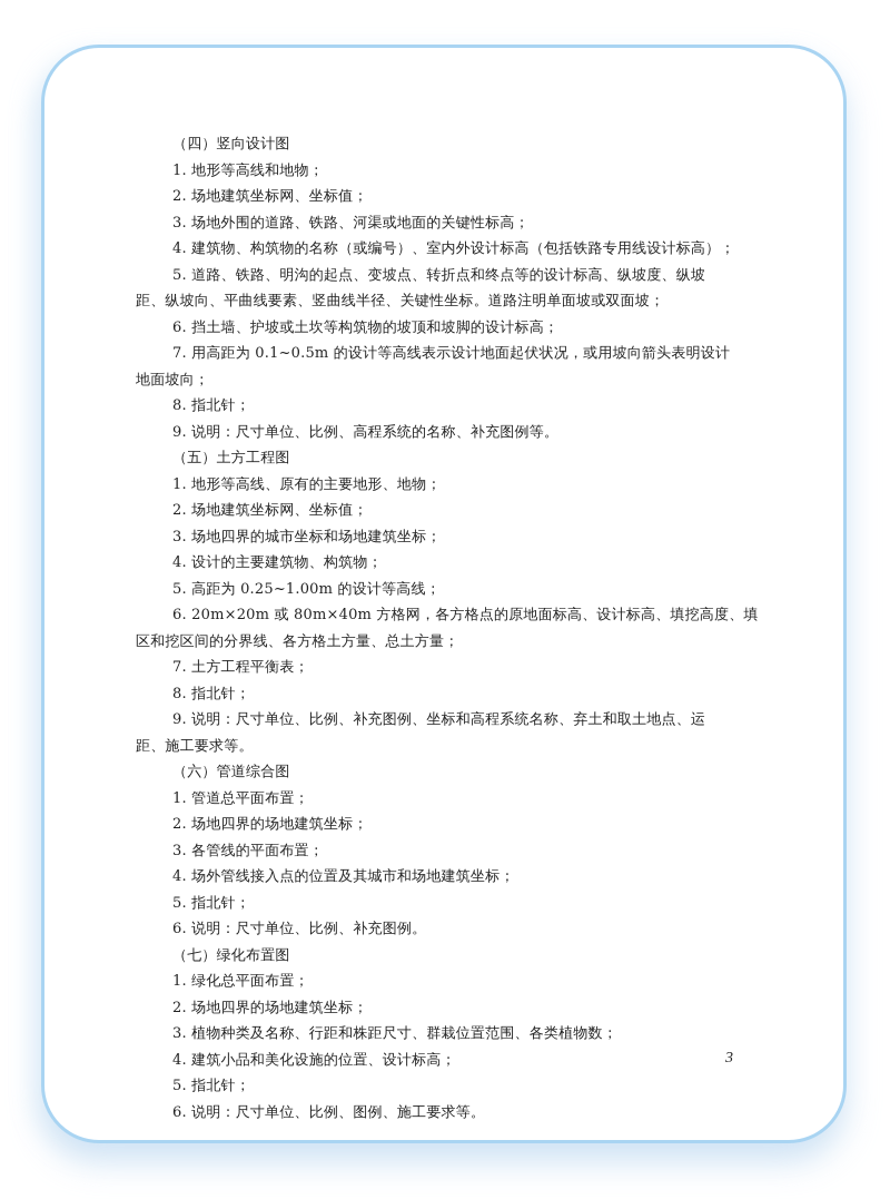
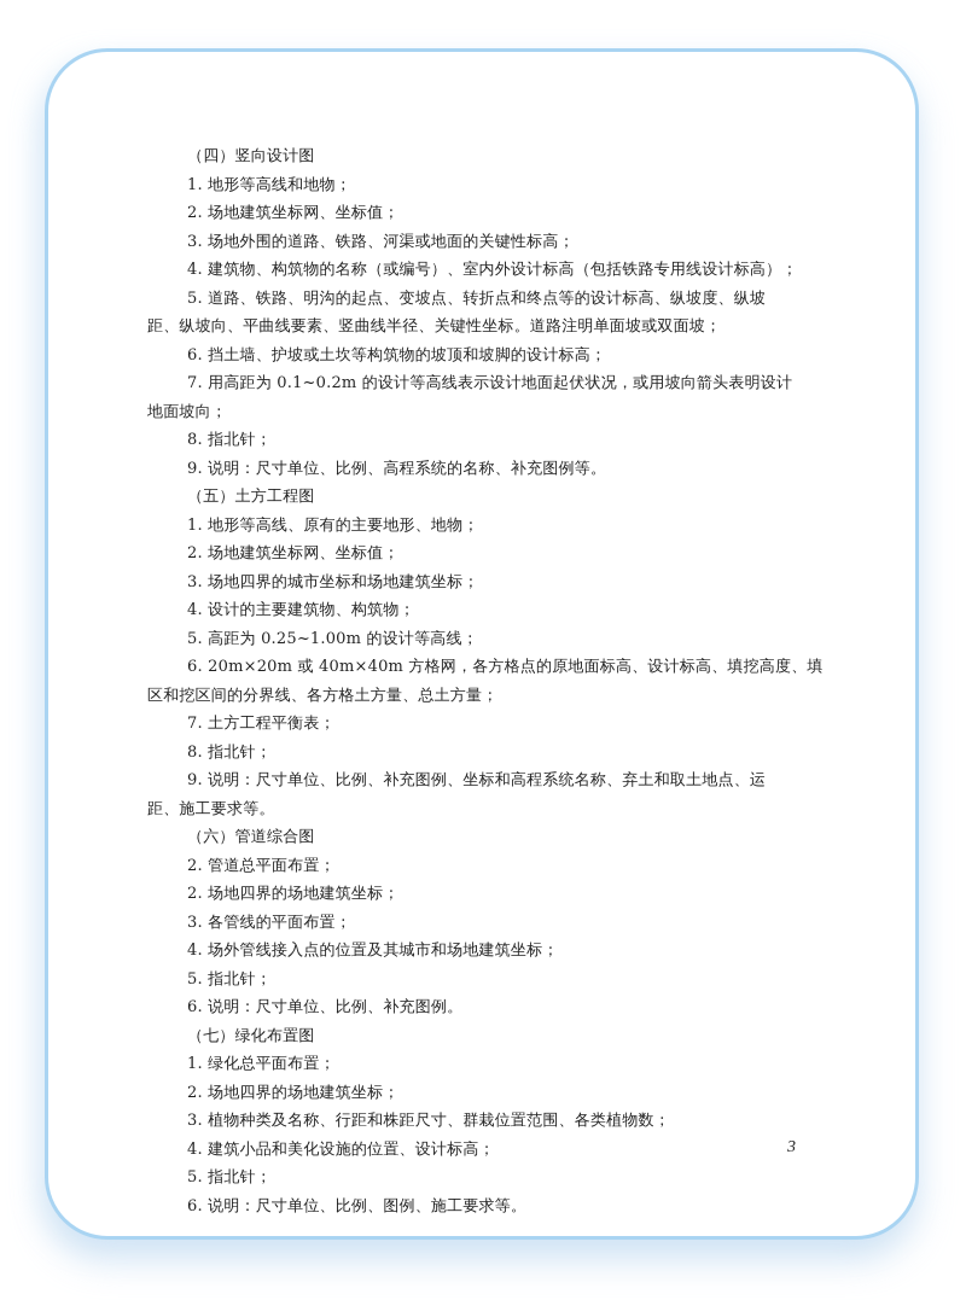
  （四）竖向设计图
  1. 地形等高线和地物；
  2. 场地建筑坐标网、坐标值；
  3. 场地外围的道路、铁路、河渠或地面的关键性标高；
  4. 建筑物、构筑物的名称（或编号）、室内外设计标高（包括铁路专用线设计标高）；
  5. 道路、铁路、明沟的起点、变坡点、转折点和终点等的设计标高、纵坡度、纵坡
  距、纵坡向、平曲线要素、竖曲线半径、关键性坐标。道路注明单面坡或双面坡；
  6. 挡土墙、护坡或土坎等构筑物的坡顶和坡脚的设计标高；
- 7. 用高距为 0.1~0.5m 的设计等高线表示设计地面起伏状况，或用坡向箭头表明设计
+ 7. 用高距为 0.1~0.2m 的设计等高线表示设计地面起伏状况，或用坡向箭头表明设计
  地面坡向；
  8. 指北针；
  9. 说明：尺寸单位、比例、高程系统的名称、补充图例等。
  （五）土方工程图
  1. 地形等高线、原有的主要地形、地物；
  2. 场地建筑坐标网、坐标值；
  3. 场地四界的城市坐标和场地建筑坐标；
  4. 设计的主要建筑物、构筑物；
  5. 高距为 0.25~1.00m 的设计等高线；
- 6. 20m×20m 或 80m×40m 方格网，各方格点的原地面标高、设计标高、填挖高度、填
+ 6. 20m×20m 或 40m×40m 方格网，各方格点的原地面标高、设计标高、填挖高度、填
  区和挖区间的分界线、各方格土方量、总土方量；
  7. 土方工程平衡表；
  8. 指北针；
  9. 说明：尺寸单位、比例、补充图例、坐标和高程系统名称、弃土和取土地点、运
  距、施工要求等。
  （六）管道综合图
- 1. 管道总平面布置；
+ 2. 管道总平面布置；
  2. 场地四界的场地建筑坐标；
  3. 各管线的平面布置；
  4. 场外管线接入点的位置及其城市和场地建筑坐标；
  5. 指北针；
  6. 说明：尺寸单位、比例、补充图例。
  （七）绿化布置图
  1. 绿化总平面布置；
  2. 场地四界的场地建筑坐标；
  3. 植物种类及名称、行距和株距尺寸、群栽位置范围、各类植物数；
  4. 建筑小品和美化设施的位置、设计标高；
  5. 指北针；
  6. 说明：尺寸单位、比例、图例、施工要求等。
  3
